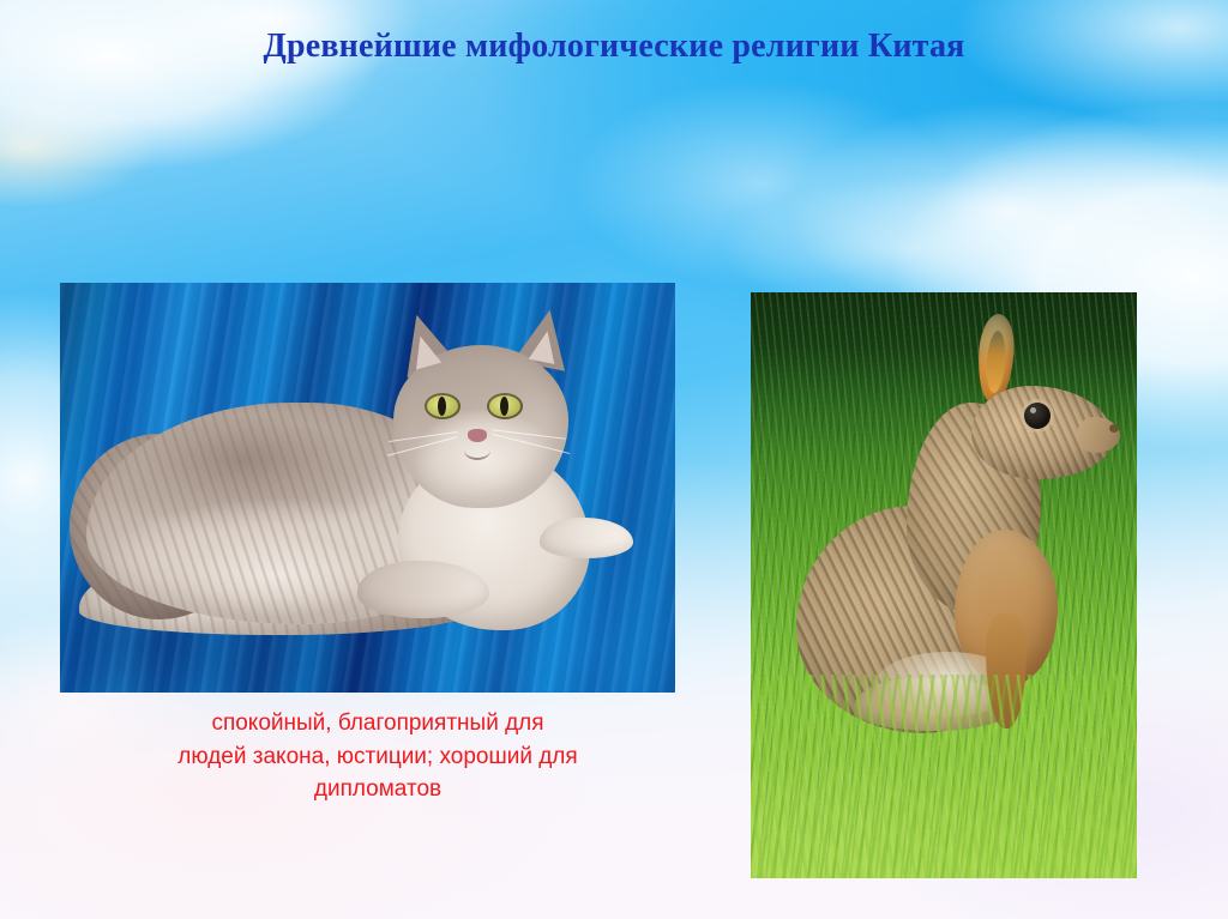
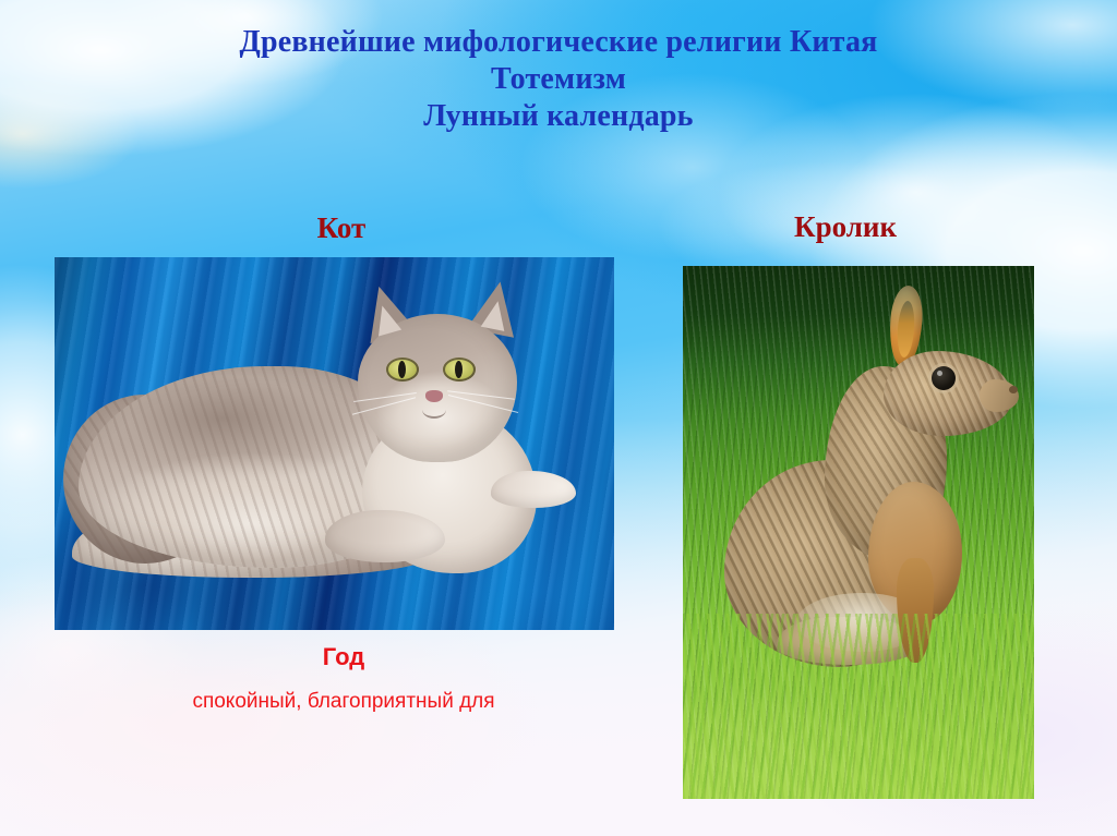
  Древнейшие мифологические религии Китая
+ Тотемизм
+ Лунный календарь
+ Кот
+ Кролик
+ Год
  спокойный, благоприятный для
- людей закона, юстиции; хороший для
- дипломатов
